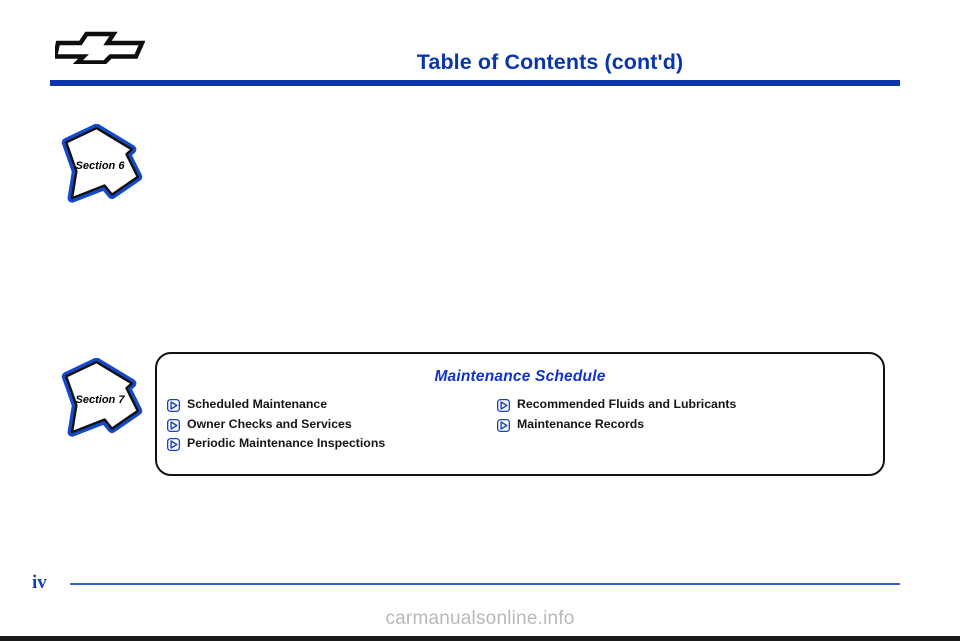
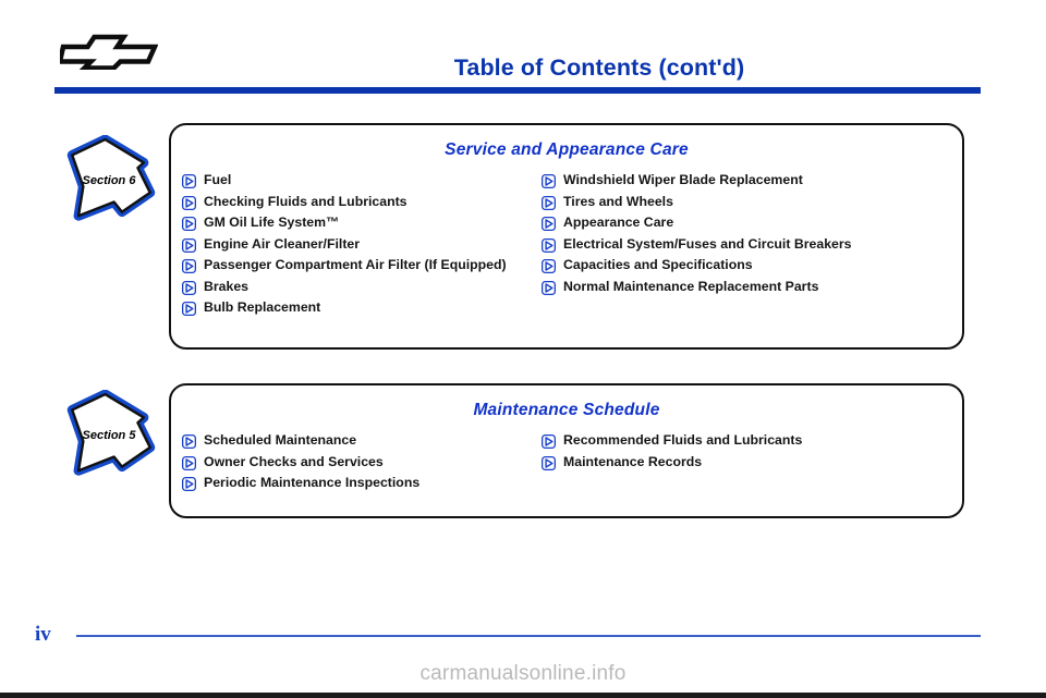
  Table of Contents (cont'd)
  Section 6
+ Service and Appearance Care
+ Fuel
+ Checking Fluids and Lubricants
+ GM Oil Life System™
+ Engine Air Cleaner/Filter
+ Passenger Compartment Air Filter (If Equipped)
+ Brakes
+ Bulb Replacement
+ Windshield Wiper Blade Replacement
+ Tires and Wheels
+ Appearance Care
+ Electrical System/Fuses and Circuit Breakers
+ Capacities and Specifications
+ Normal Maintenance Replacement Parts
- Section 7
+ Section 5
  Maintenance Schedule
  Scheduled Maintenance
  Owner Checks and Services
  Periodic Maintenance Inspections
  Recommended Fluids and Lubricants
  Maintenance Records
  iv
  carmanualsonline.info
